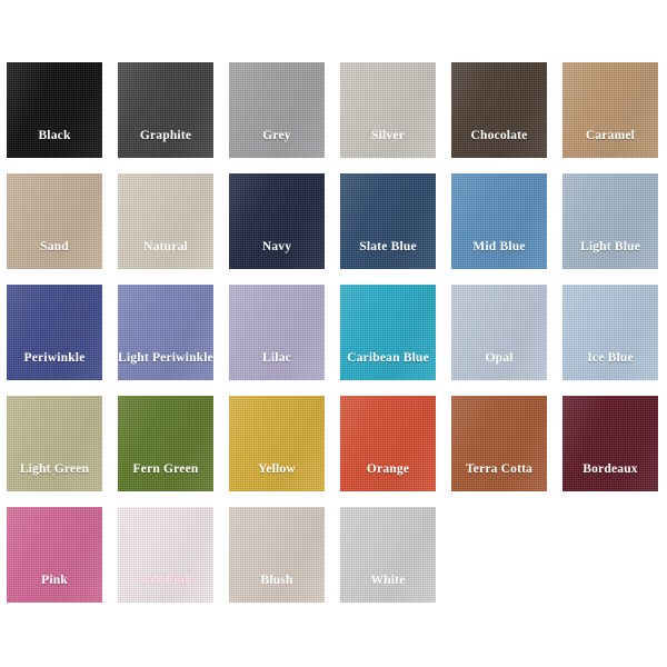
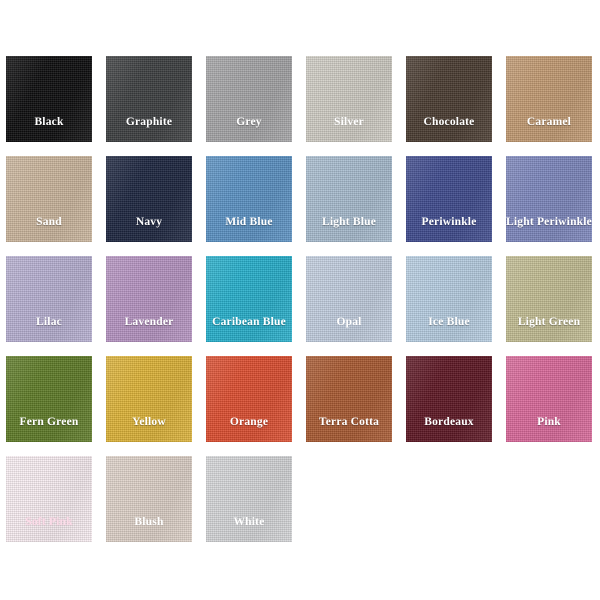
  Black
  Graphite
  Grey
  Silver
  Chocolate
  Caramel
  Sand
- Natural
  Navy
- Slate Blue
  Mid Blue
  Light Blue
  Periwinkle
  Light Periwinkle
  Lilac
+ Lavender
  Caribean Blue
  Opal
  Ice Blue
  Light Green
  Fern Green
  Yellow
  Orange
  Terra Cotta
  Bordeaux
  Pink
  Soft Pink
  Blush
  White
